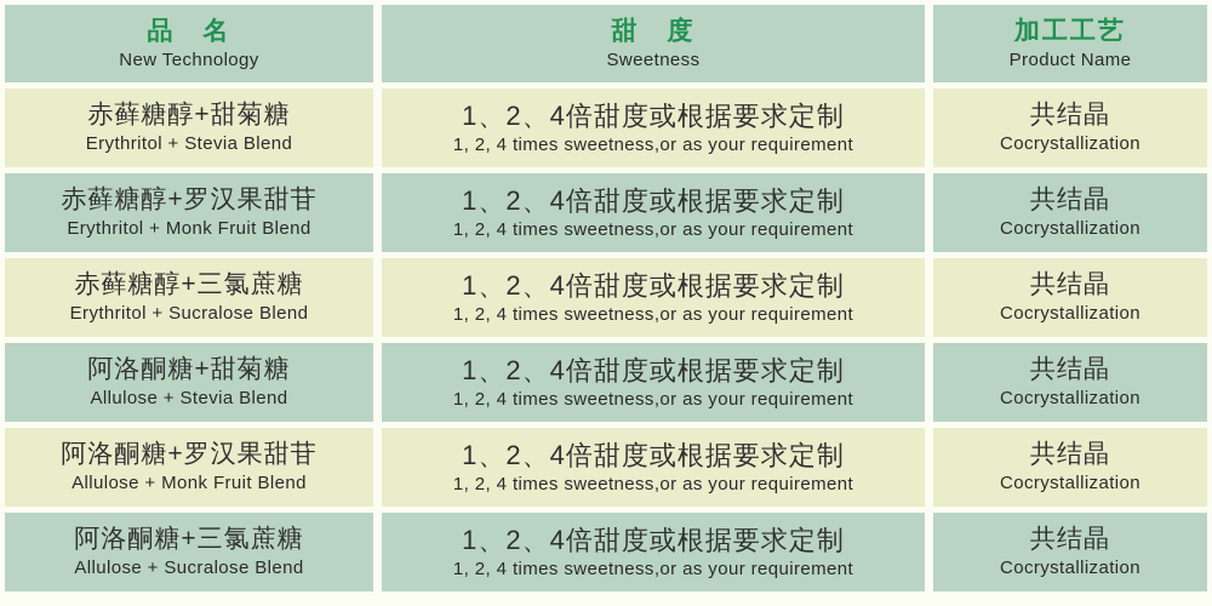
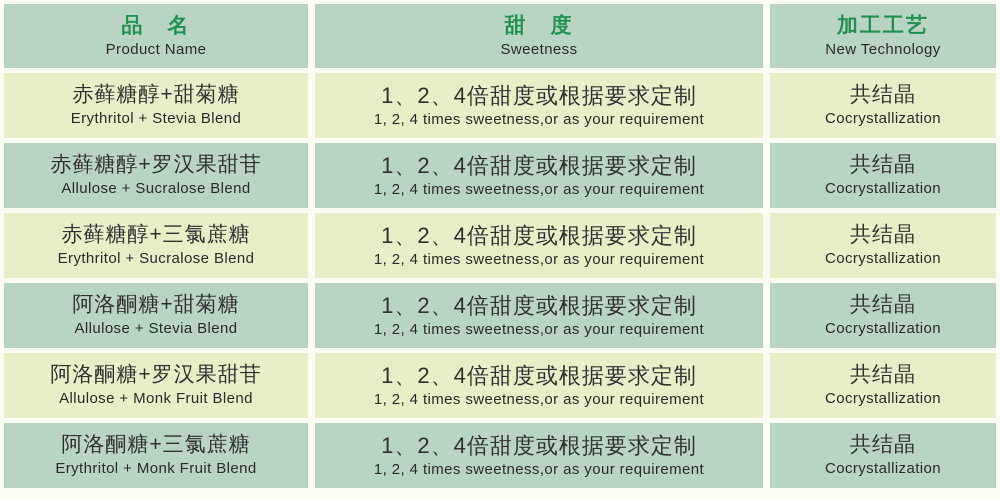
  品 名
- New Technology
+ Product Name
  甜 度
  Sweetness
  加工工艺
- Product Name
+ New Technology
  赤藓糖醇+甜菊糖
  Erythritol + Stevia Blend
  1、2、4倍甜度或根据要求定制
  1, 2, 4 times sweetness,or as your requirement
  共结晶
  Cocrystallization
  赤藓糖醇+罗汉果甜苷
- Erythritol + Monk Fruit Blend
+ Allulose + Sucralose Blend
  1、2、4倍甜度或根据要求定制
  1, 2, 4 times sweetness,or as your requirement
  共结晶
  Cocrystallization
  赤藓糖醇+三氯蔗糖
  Erythritol + Sucralose Blend
  1、2、4倍甜度或根据要求定制
  1, 2, 4 times sweetness,or as your requirement
  共结晶
  Cocrystallization
  阿洛酮糖+甜菊糖
  Allulose + Stevia Blend
  1、2、4倍甜度或根据要求定制
  1, 2, 4 times sweetness,or as your requirement
  共结晶
  Cocrystallization
  阿洛酮糖+罗汉果甜苷
  Allulose + Monk Fruit Blend
  1、2、4倍甜度或根据要求定制
  1, 2, 4 times sweetness,or as your requirement
  共结晶
  Cocrystallization
  阿洛酮糖+三氯蔗糖
- Allulose + Sucralose Blend
+ Erythritol + Monk Fruit Blend
  1、2、4倍甜度或根据要求定制
  1, 2, 4 times sweetness,or as your requirement
  共结晶
  Cocrystallization
